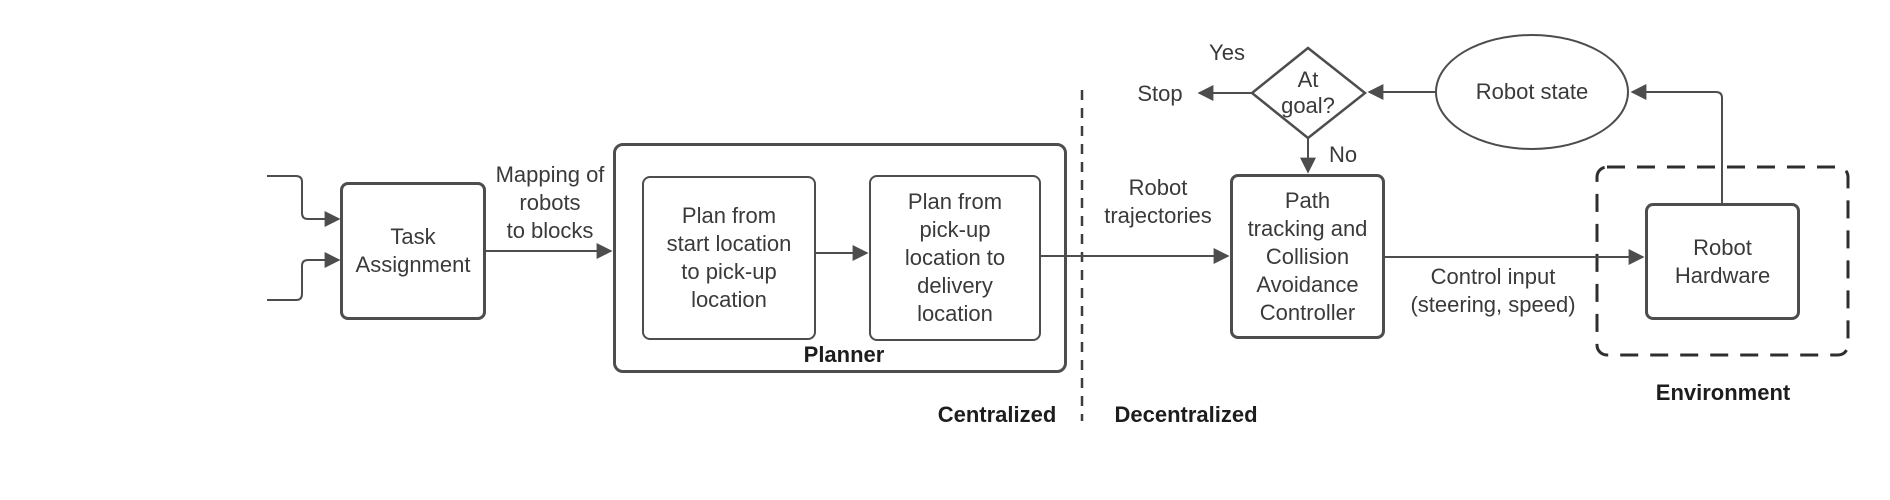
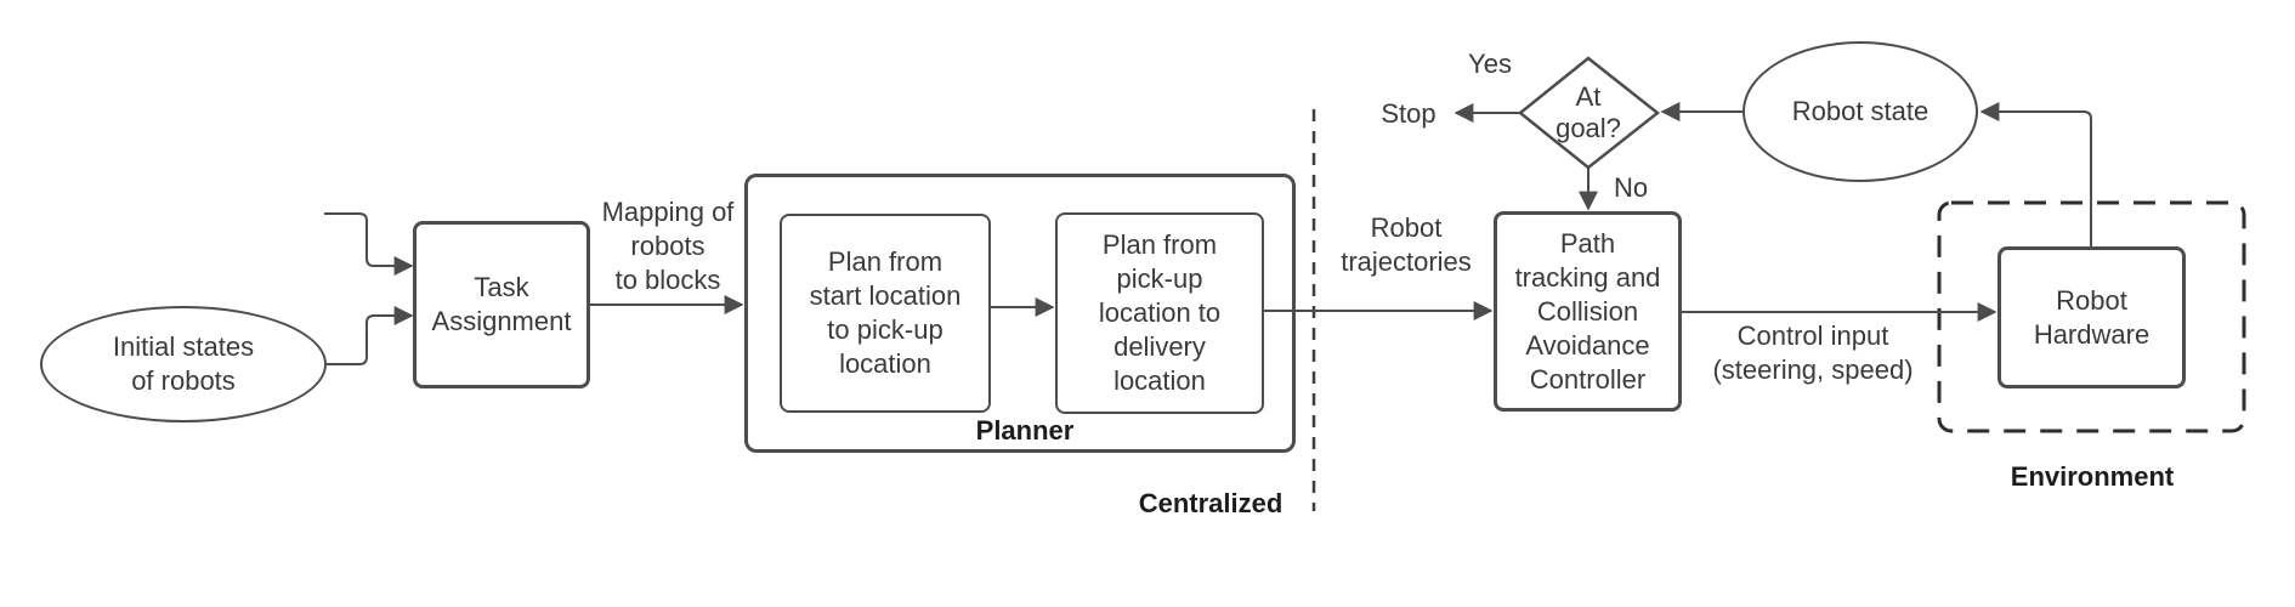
+ Initial states
+ of robots
  Task
  Assignment
  Mapping of
  robots
  to blocks
  Plan from
  start location
  to pick-up
  location
  Plan from
  pick-up
  location to
  delivery
  location
  Planner
  Robot
  trajectories
  Path
  tracking and
  Collision
  Avoidance
  Controller
  Control input
  (steering, speed)
  Robot
  Hardware
  Environment
  Robot state
  At
  goal?
  Yes
  No
  Stop
  Centralized
- Decentralized
